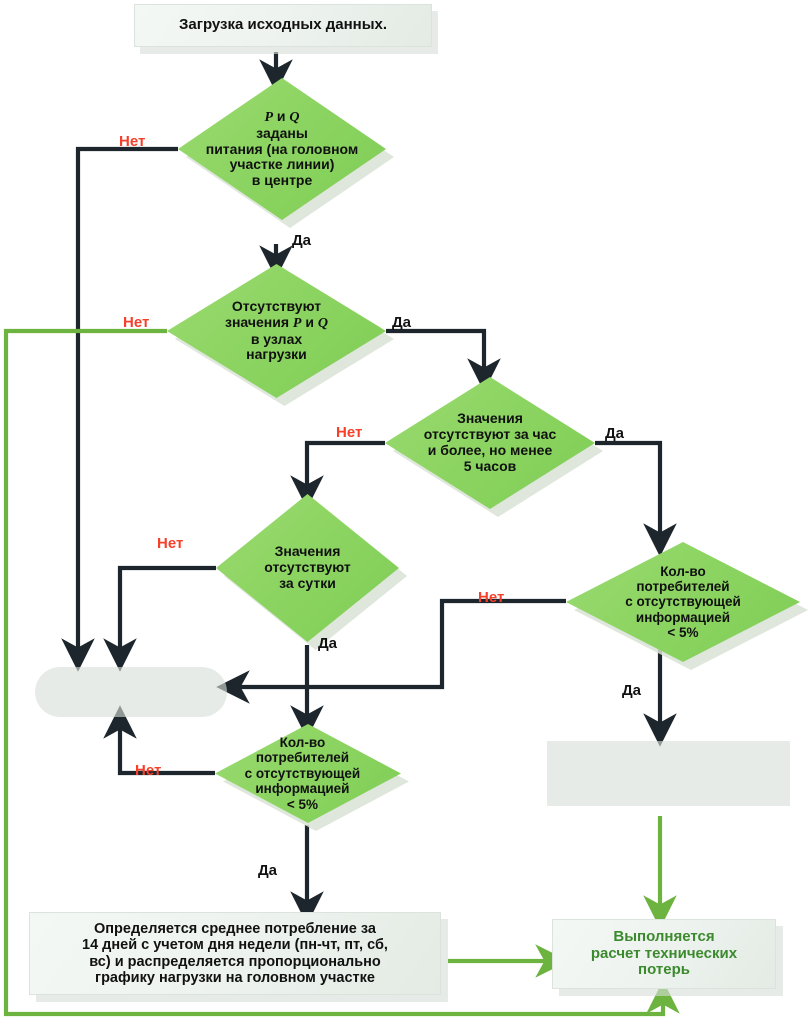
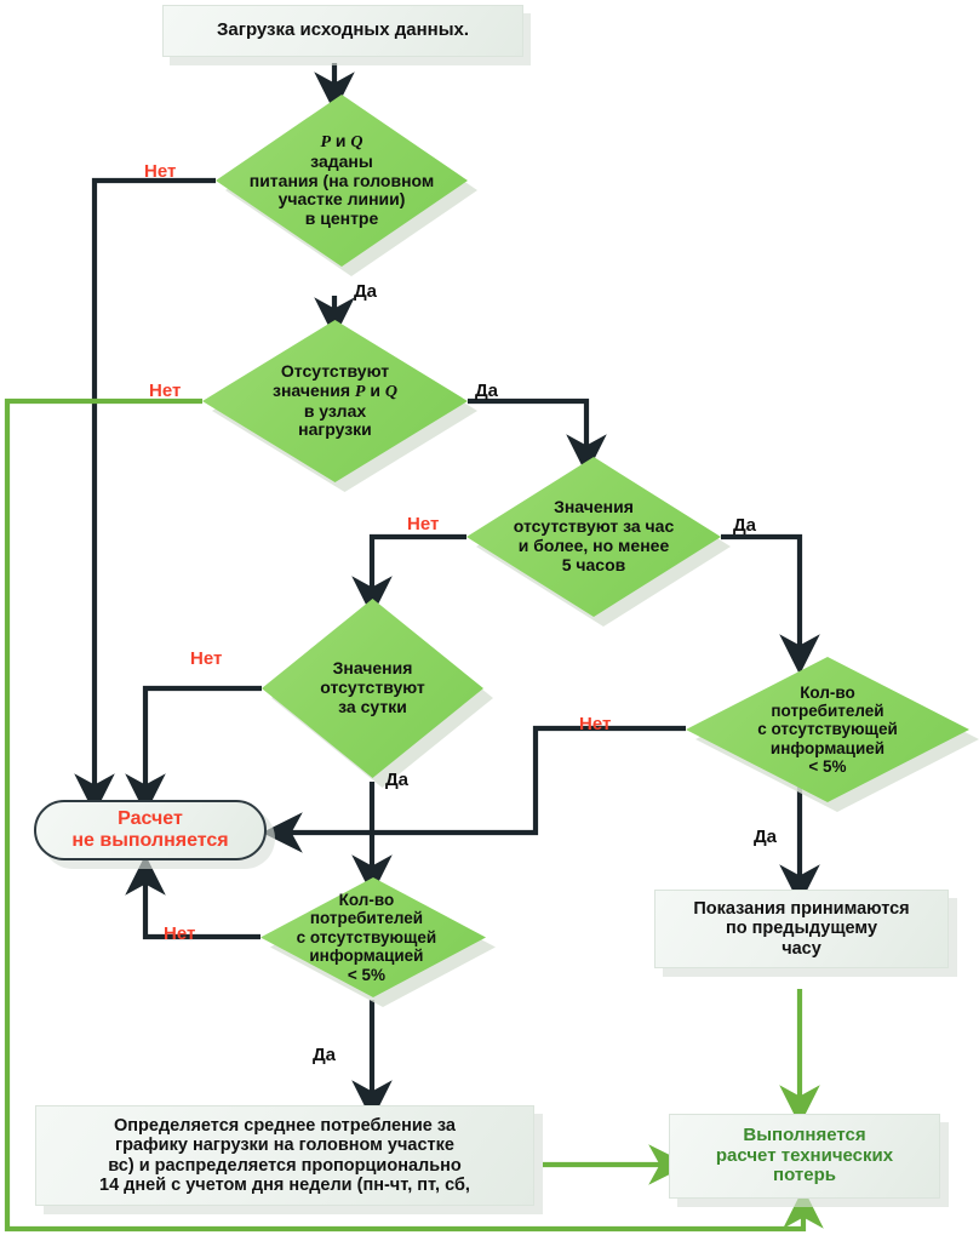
  Загрузка исходных данных.
  P и Q
  заданы
  питания (на головном
  участке линии)
  в центре
  Нет
  Да
  Отсутствуют
  значения P и Q
  в узлах
  нагрузки
  Нет
  Да
  Значения
  отсутствуют за час
  и более, но менее
  5 часов
  Нет
  Да
  Значения
  отсутствуют
  за сутки
  Нет
  Да
  Кол-во
  потребителей
  с отсутствующей
  информацией
  < 5%
  Нет
  Да
+ Расчет
+ не выполняется
  Кол-во
  потребителей
  с отсутствующей
  информацией
  < 5%
  Нет
  Да
+ Показания принимаются
+ по предыдущему
+ часу
  Определяется среднее потребление за
- 14 дней с учетом дня недели (пн-чт, пт, сб,
+ графику нагрузки на головном участке
  вс) и распределяется пропорционально
- графику нагрузки на головном участке
+ 14 дней с учетом дня недели (пн-чт, пт, сб,
  Выполняется
  расчет технических
  потерь
